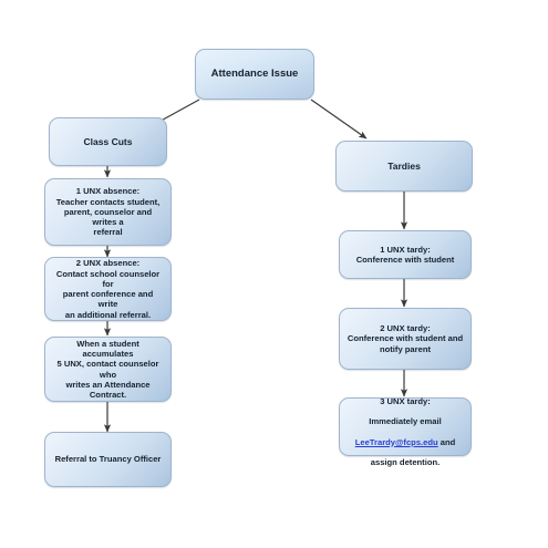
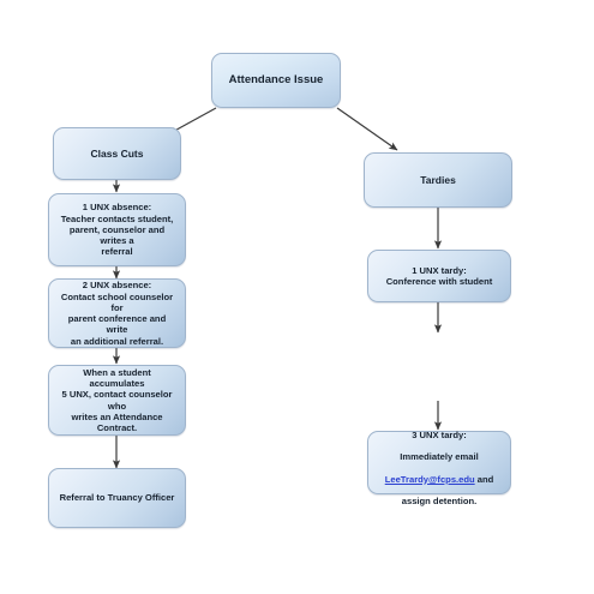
  Attendance Issue
  Class Cuts
  Tardies
  1 UNX absence:
  Teacher contacts student,
  parent, counselor and writes a
  referral
  2 UNX absence:
  Contact school counselor for
  parent conference and write
  an additional referral.
  When a student accumulates
  5 UNX, contact counselor who
  writes an Attendance
  Contract.
  Referral to Truancy Officer
  1 UNX tardy:
  Conference with student
- 2 UNX tardy:
- Conference with student and
- notify parent
  3 UNX tardy:
  Immediately email
  LeeTrardy@fcps.edu and
  assign detention.
